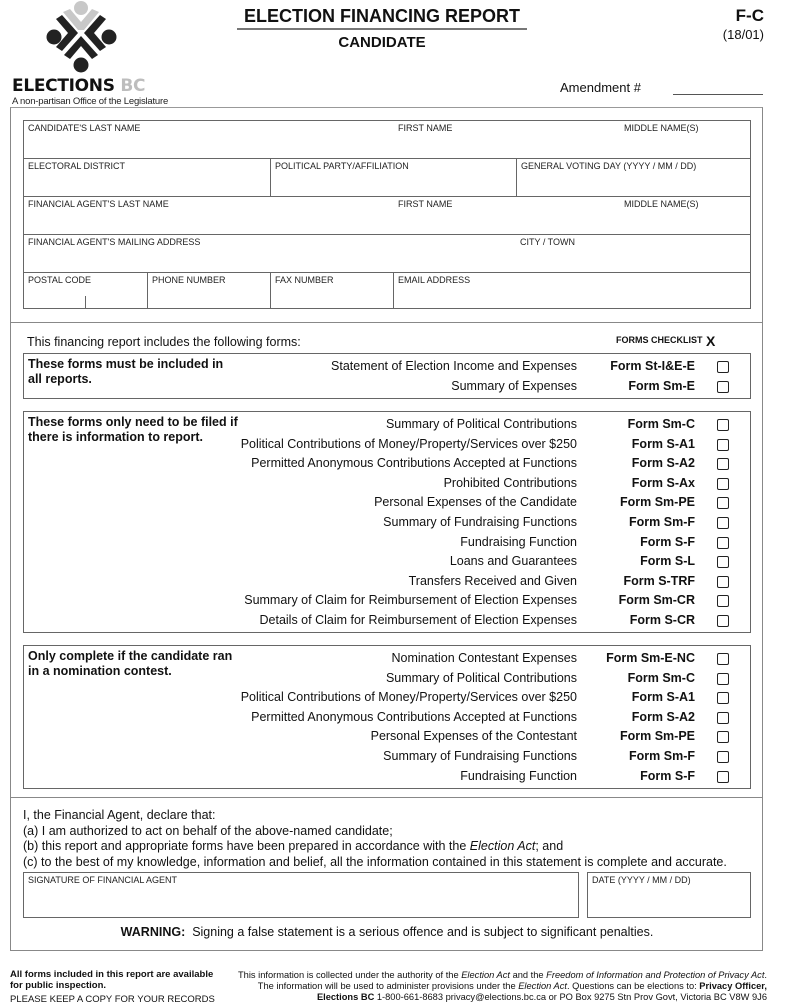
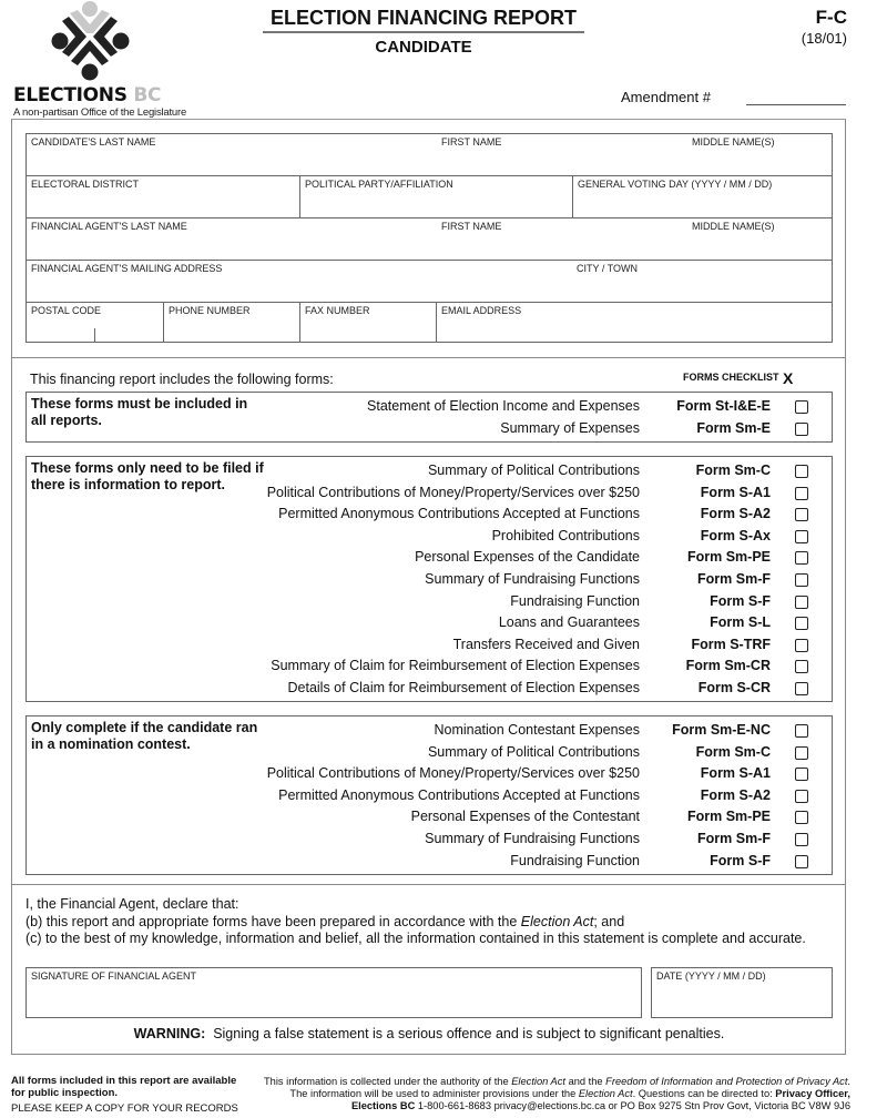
  ELECTIONS BC
  A non-partisan Office of the Legislature
  ELECTION FINANCING REPORT
  CANDIDATE
  F-C
  (18/01)
  Amendment #
  CANDIDATE'S LAST NAME
  FIRST NAME
  MIDDLE NAME(S)
  ELECTORAL DISTRICT
  POLITICAL PARTY/AFFILIATION
  GENERAL VOTING DAY (YYYY / MM / DD)
  FINANCIAL AGENT'S LAST NAME
  FIRST NAME
  MIDDLE NAME(S)
  FINANCIAL AGENT'S MAILING ADDRESS
  CITY / TOWN
  POSTAL CODE
  PHONE NUMBER
  FAX NUMBER
  EMAIL ADDRESS
  This financing report includes the following forms:
  FORMS CHECKLIST
  X
  These forms must be included in all reports.
  Statement of Election Income and Expenses
  Form St-I&E-E
  Summary of Expenses
  Form Sm-E
  These forms only need to be filed if there is information to report.
  Summary of Political Contributions
  Form Sm-C
  Political Contributions of Money/Property/Services over $250
  Form S-A1
  Permitted Anonymous Contributions Accepted at Functions
  Form S-A2
  Prohibited Contributions
  Form S-Ax
  Personal Expenses of the Candidate
  Form Sm-PE
  Summary of Fundraising Functions
  Form Sm-F
  Fundraising Function
  Form S-F
  Loans and Guarantees
  Form S-L
  Transfers Received and Given
  Form S-TRF
  Summary of Claim for Reimbursement of Election Expenses
  Form Sm-CR
  Details of Claim for Reimbursement of Election Expenses
  Form S-CR
  Only complete if the candidate ran in a nomination contest.
  Nomination Contestant Expenses
  Form Sm-E-NC
  Summary of Political Contributions
  Form Sm-C
  Political Contributions of Money/Property/Services over $250
  Form S-A1
  Permitted Anonymous Contributions Accepted at Functions
  Form S-A2
  Personal Expenses of the Contestant
  Form Sm-PE
  Summary of Fundraising Functions
  Form Sm-F
  Fundraising Function
  Form S-F
  I, the Financial Agent, declare that:
- (a) I am authorized to act on behalf of the above-named candidate;
  (b) this report and appropriate forms have been prepared in accordance with the Election Act; and
  (c) to the best of my knowledge, information and belief, all the information contained in this statement is complete and accurate.
  SIGNATURE OF FINANCIAL AGENT
  DATE (YYYY / MM / DD)
  WARNING: Signing a false statement is a serious offence and is subject to significant penalties.
  All forms included in this report are available for public inspection.
  PLEASE KEEP A COPY FOR YOUR RECORDS
  This information is collected under the authority of the Election Act and the Freedom of Information and Protection of Privacy Act.
- The information will be used to administer provisions under the Election Act. Questions can be elections to: Privacy Officer,
+ The information will be used to administer provisions under the Election Act. Questions can be directed to: Privacy Officer,
  Elections BC 1-800-661-8683 privacy@elections.bc.ca or PO Box 9275 Stn Prov Govt, Victoria BC V8W 9J6
